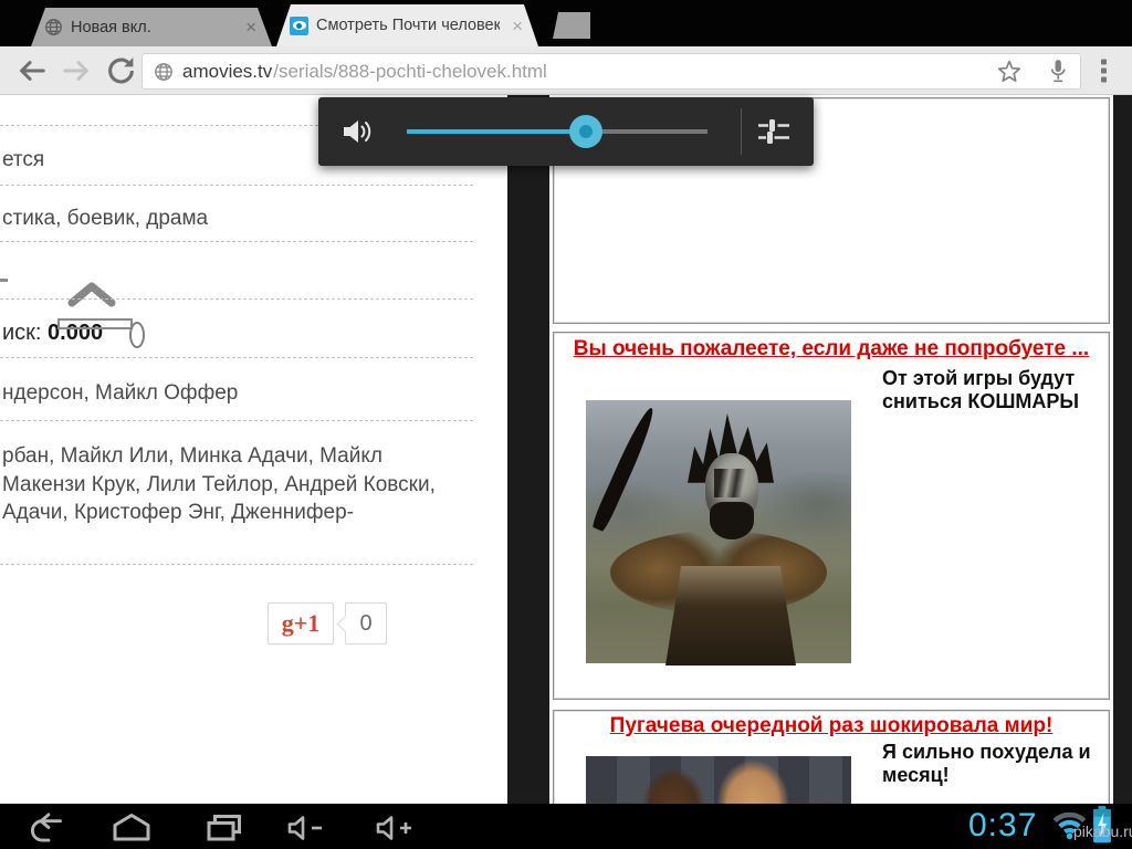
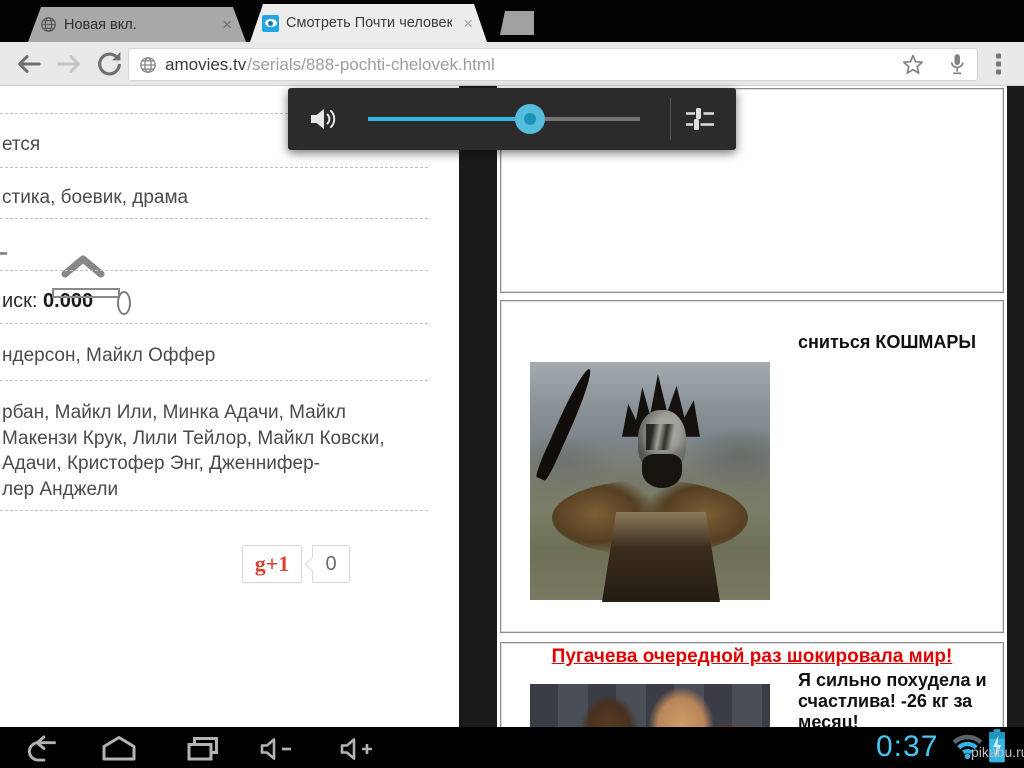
  Новая вкл.
  ×
  Смотреть Почти человек
  ×
  amovies.tv
  /serials/888-pochti-chelovek.html
  ется
  стика, боевик, драма
  иск: 0.000
  ндерсон, Майкл Оффер
  рбан, Майкл Или, Минка Адачи, Майкл
- Макензи Крук, Лили Тейлор, Андрей Ковски,
+ Макензи Крук, Лили Тейлор, Майкл Ковски,
  Адачи, Кристофер Энг, Дженнифер-
+ лер Анджели
  g+1
  0
- Вы очень пожалеете, если даже не попробуете ...
- От этой игры будут
  сниться КОШМАРЫ
  Пугачева очередной раз шокировала мир!
  Я сильно похудела и
+ счастлива! -26 кг за
  месяц!
  0:37
  pikabu.r
